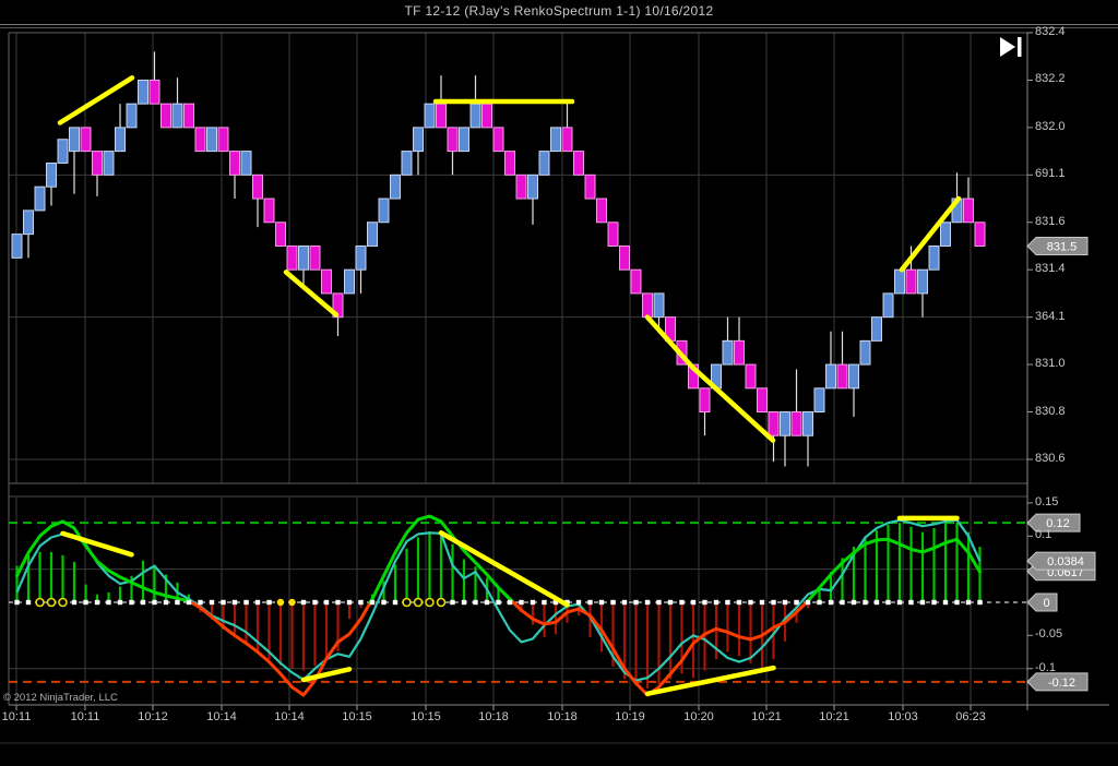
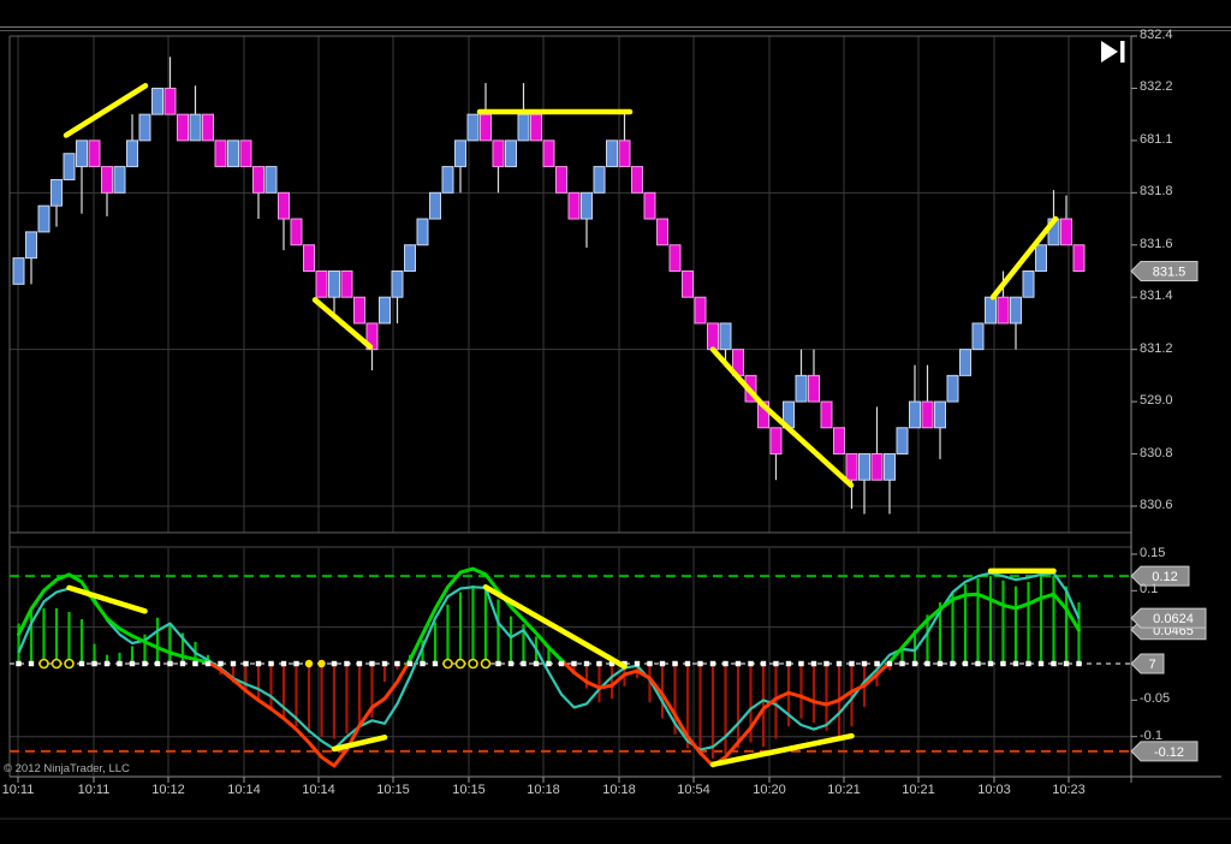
- 0.0617
+ 0.0465
- 0.0384
+ 0.0624
  0.12
- 0
+ 7
  -0.12
  831.5
- TF 12-12 (RJay's RenkoSpectrum 1-1) 10/16/2012
  © 2012 NinjaTrader, LLC
  832.4
  832.2
- 832.0
+ 681.1
- 691.1
+ 831.8
  831.6
  831.4
- 364.1
+ 831.2
- 831.0
+ 529.0
  830.8
  830.6
  10:11
  10:11
  10:12
  10:14
  10:14
  10:15
  10:15
  10:18
  10:18
- 10:19
+ 10:54
  10:20
  10:21
  10:21
  10:03
- 06:23
+ 10:23
  0.15
  0.1
  -0.05
  -0.1
